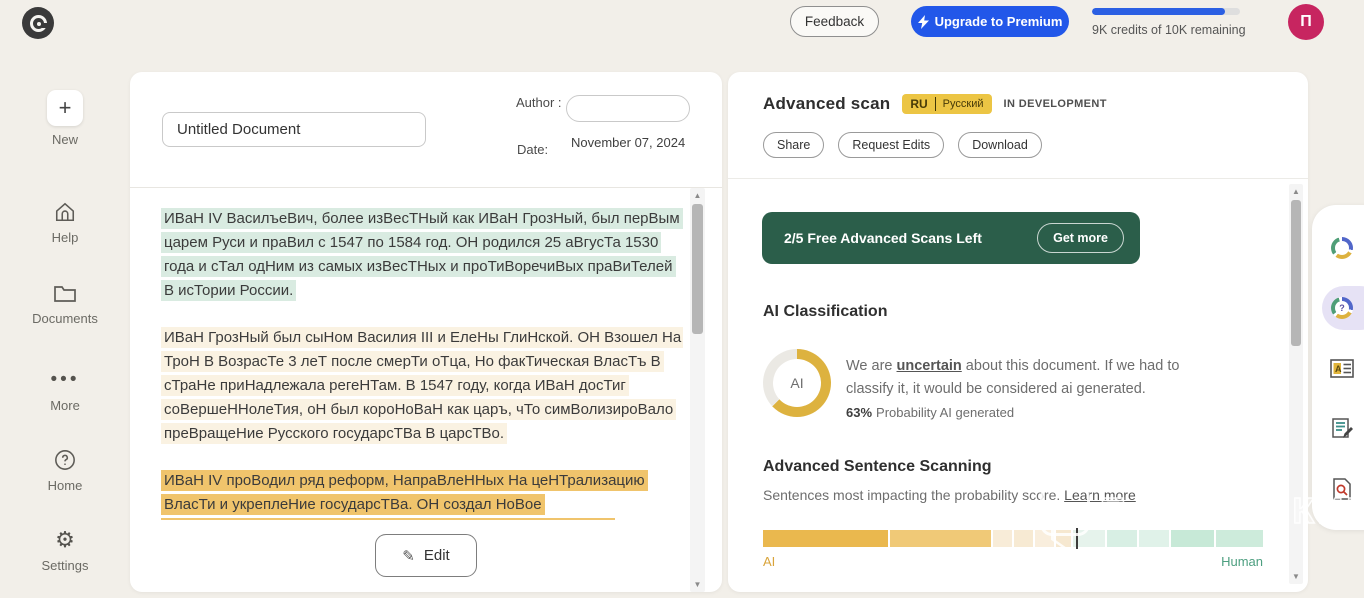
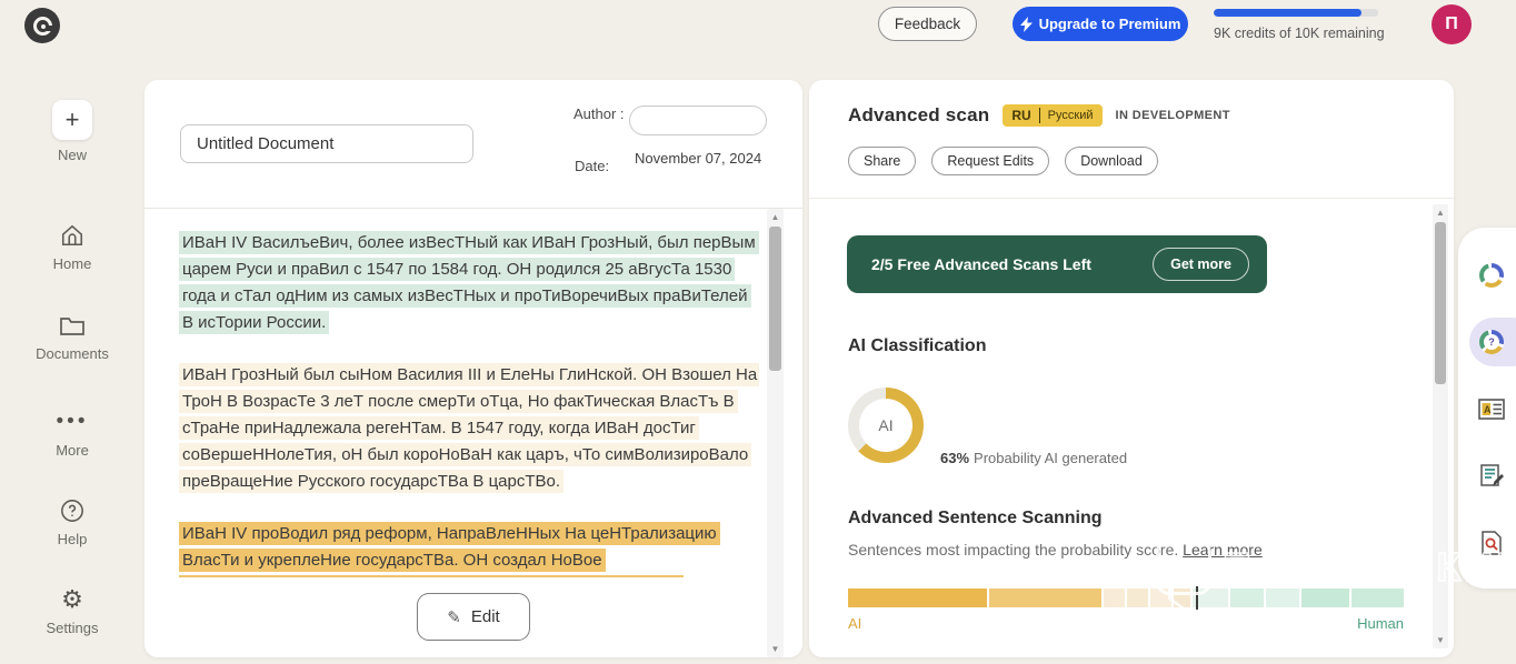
  Feedback
  Upgrade to Premium
  9K credits of 10K remaining
  П
  +
  New
- Help
+ Home
  Documents
  •••
  More
- Home
+ Help
  ⚙
  Settings
  Untitled Document
  Author :
  Date:
  November 07, 2024
  ИВаН IV ВасилъеВич, более изВесТНый как ИВаН ГрозНый, был перВым царем Руси и праВил с 1547 по 1584 год. ОН родился 25 аВгусТа 1530 года и сТал одНим из самых изВесТНых и проТиВоречиВых праВиТелей В исТории России.
  ИВаН ГрозНый был сыНом Василия III и ЕлеНы ГлиНской. ОН Взошел На ТроН В ВозрасТе 3 леТ после смерТи оТца, Но факТическая ВласТъ В сТраНе приНадлежала регеНТам. В 1547 году, когда ИВаН досТиг соВершеННолеТия, оН был короНоВаН как царъ, чТо симВолизироВало преВращеНие Русского государсТВа В царсТВо.
  ▲
  ▼
  ✎
  Edit
  Advanced scan
  RU
  Русский
  IN DEVELOPMENT
  Share
  Request Edits
  Download
  2/5 Free Advanced Scans Left
  Get more
  AI Classification
  AI
- We are uncertain about this document. If we had to classify it, it would be considered ai generated.
  63% Probability AI generated
  Advanced Sentence Scanning
  Sentences most impacting the probability score. Learn more
  AI
  Human
  ▲
  ▼
  ?
  A
  ПАРТНЕРКИН
